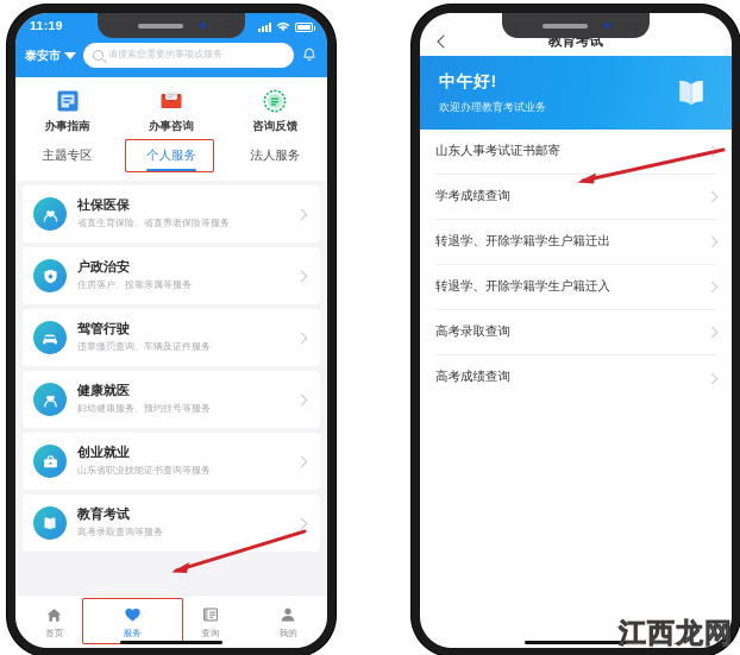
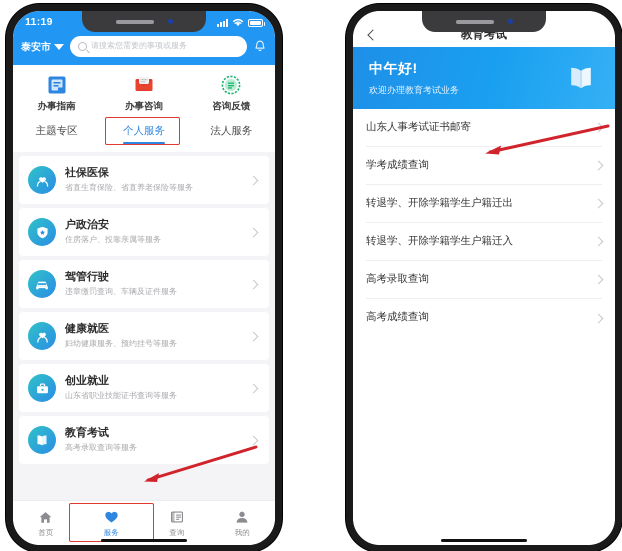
  11:19
  泰安市
  请搜索您需要的事项或服务
  办事指南
  办事咨询
  咨询反馈
  主题专区
  个人服务
  法人服务
  社保医保
  省直生育保险、省直养老保险等服务
  户政治安
  住房落户、投靠亲属等服务
  驾管行驶
  违章缴罚查询、车辆及证件服务
  健康就医
  妇幼健康服务、预约挂号等服务
  创业就业
  山东省职业技能证书查询等服务
  教育考试
  高考录取查询等服务
  首页
  服务
  查询
  我的
  教育考试
  中午好!
  欢迎办理教育考试业务
  山东人事考试证书邮寄
  学考成绩查询
  转退学、开除学籍学生户籍迁出
  转退学、开除学籍学生户籍迁入
  高考录取查询
  高考成绩查询
- 江西龙网
